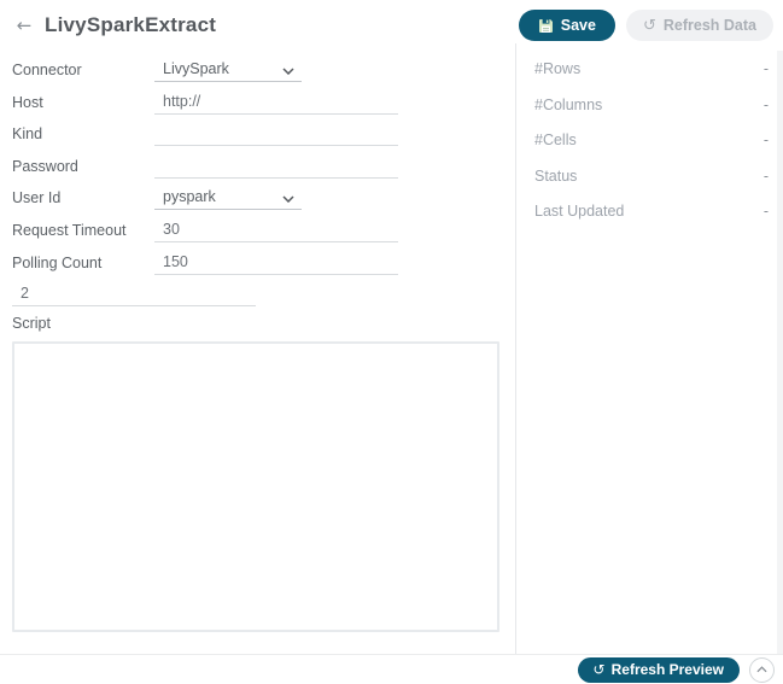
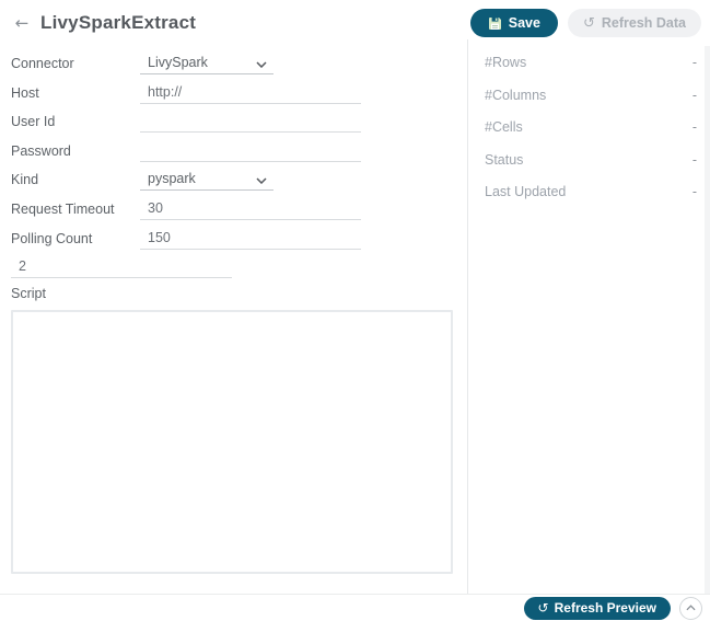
  ←
  LivySparkExtract
  Save
  ↺
  Refresh Data
  Connector
  LivySpark
  Host
  http://
- Kind
+ User Id
  Password
- User Id
+ Kind
  pyspark
  Request Timeout
  30
  Polling Count
  150
  2
  Script
  #Rows
  -
  #Columns
  -
  #Cells
  -
  Status
  -
  Last Updated
  -
  ↺
  Refresh Preview
